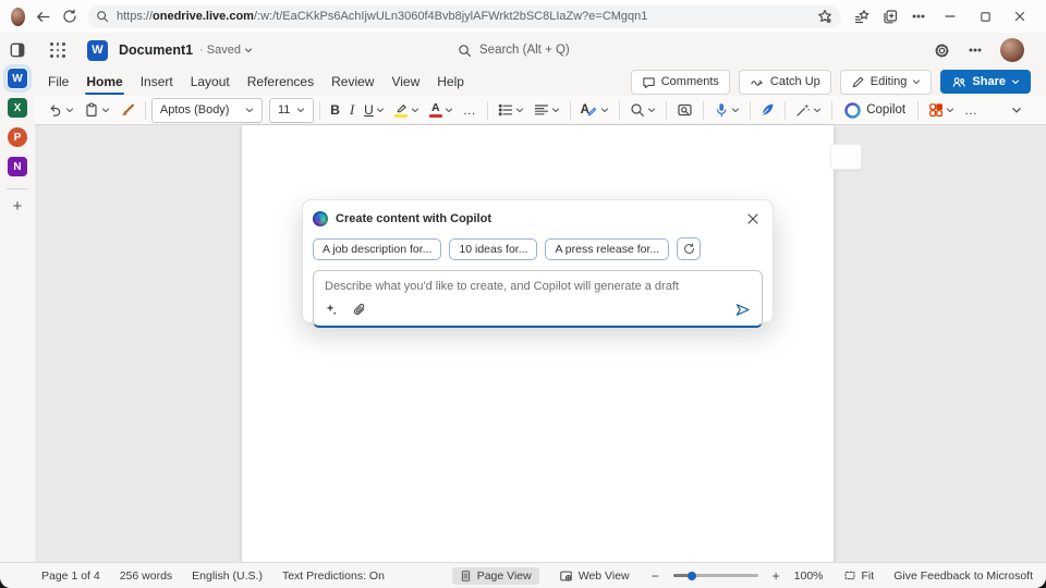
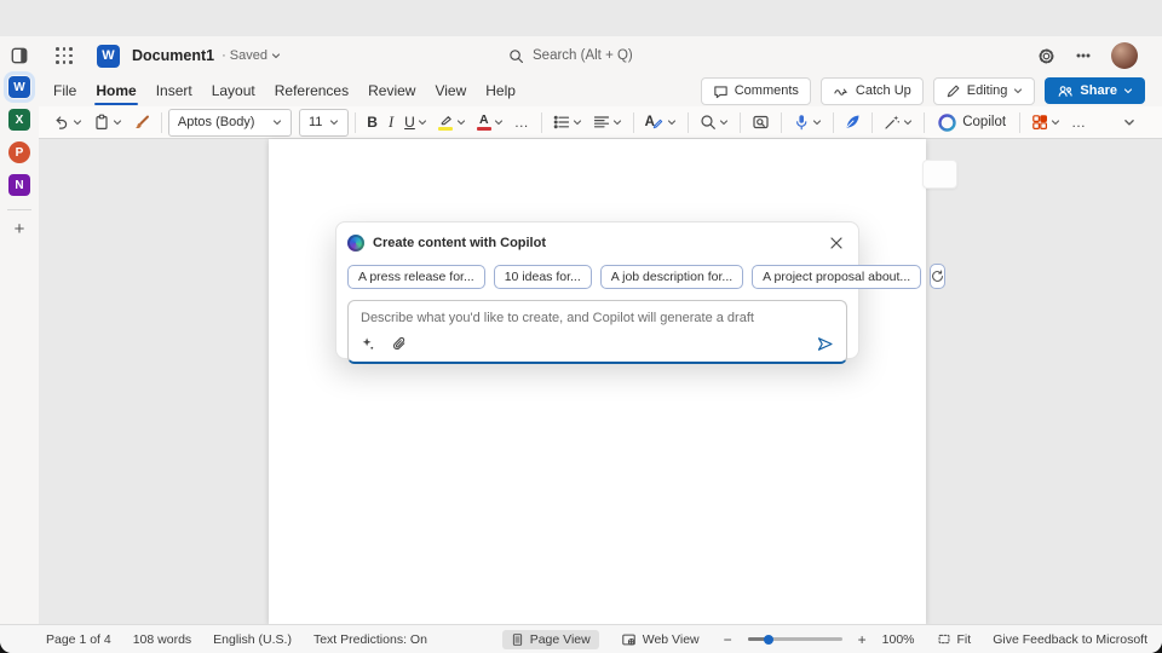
- https://onedrive.live.com/:w:/t/EaCKkPs6AchIjwULn3060f4Bvb8jylAFWrkt2bSC8LIaZw?e=CMgqn1
  W
  X
  P
  N
  +
  W
  Document1
  ·
  Saved
  Search (Alt + Q)
  File
  Home
  Insert
  Layout
  References
  Review
  View
  Help
  Comments
  Catch Up
  Editing
  Share
  Aptos (Body)
  11
  B
  I
  U
  A
  …
  A
  Copilot
  …
  Create content with Copilot
- A job description for...
+ A press release for...
  10 ideas for...
- A press release for...
+ A job description for...
+ A project proposal about...
  Describe what you'd like to create, and Copilot will generate a draft
  Page 1 of 4
- 256 words
+ 108 words
  English (U.S.)
  Text Predictions: On
  Page View
  Web View
  −
  +
  100%
  Fit
  Give Feedback to Microsoft
